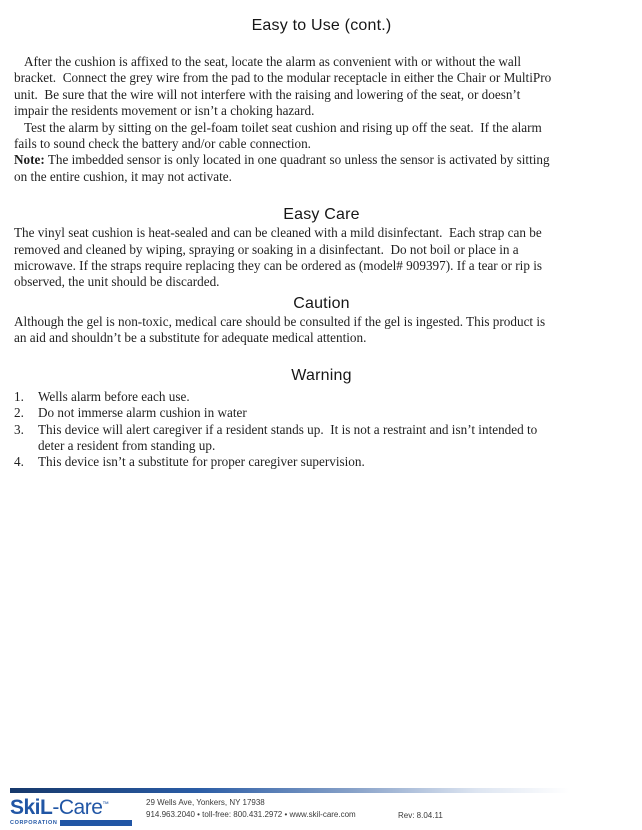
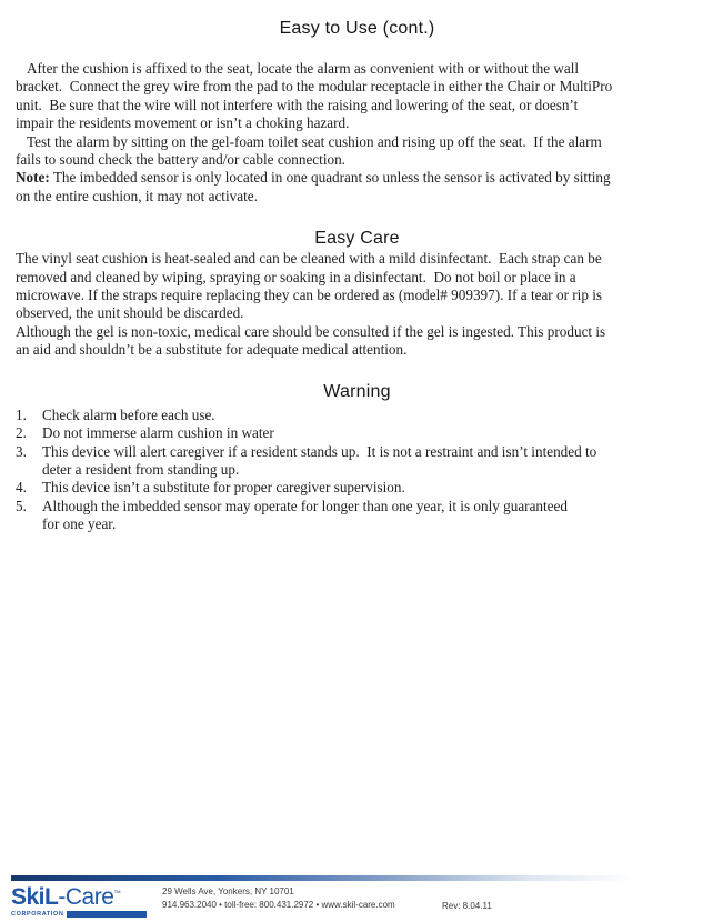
  Easy to Use (cont.)
  After the cushion is affixed to the seat, locate the alarm as convenient with or without the wall
  bracket. Connect the grey wire from the pad to the modular receptacle in either the Chair or MultiPro
  unit. Be sure that the wire will not interfere with the raising and lowering of the seat, or doesn’t
  impair the residents movement or isn’t a choking hazard.
  Test the alarm by sitting on the gel-foam toilet seat cushion and rising up off the seat. If the alarm
  fails to sound check the battery and/or cable connection.
  Note: The imbedded sensor is only located in one quadrant so unless the sensor is activated by sitting
  on the entire cushion, it may not activate.
  Easy Care
  The vinyl seat cushion is heat-sealed and can be cleaned with a mild disinfectant. Each strap can be
  removed and cleaned by wiping, spraying or soaking in a disinfectant. Do not boil or place in a
  microwave. If the straps require replacing they can be ordered as (model# 909397). If a tear or rip is
  observed, the unit should be discarded.
- Caution
  Although the gel is non-toxic, medical care should be consulted if the gel is ingested. This product is
  an aid and shouldn’t be a substitute for adequate medical attention.
  Warning
  1.
- Wells alarm before each use.
+ Check alarm before each use.
  2.
  Do not immerse alarm cushion in water
  3.
  This device will alert caregiver if a resident stands up. It is not a restraint and isn’t intended to
  deter a resident from standing up.
  4.
  This device isn’t a substitute for proper caregiver supervision.
+ 5.
+ Although the imbedded sensor may operate for longer than one year, it is only guaranteed
+ for one year.
  SkiL-Care
- 29 Wells Ave, Yonkers, NY 17938
+ 29 Wells Ave, Yonkers, NY 10701
  914.963.2040 • toll-free: 800.431.2972 • www.skil-care.com
  Rev: 8.04.11
